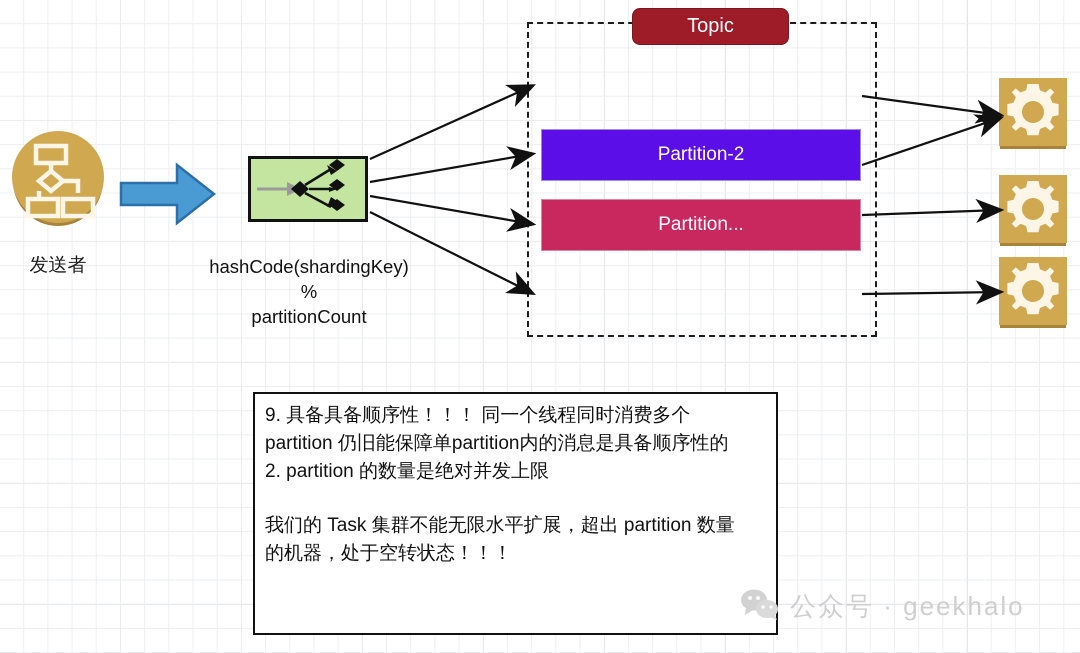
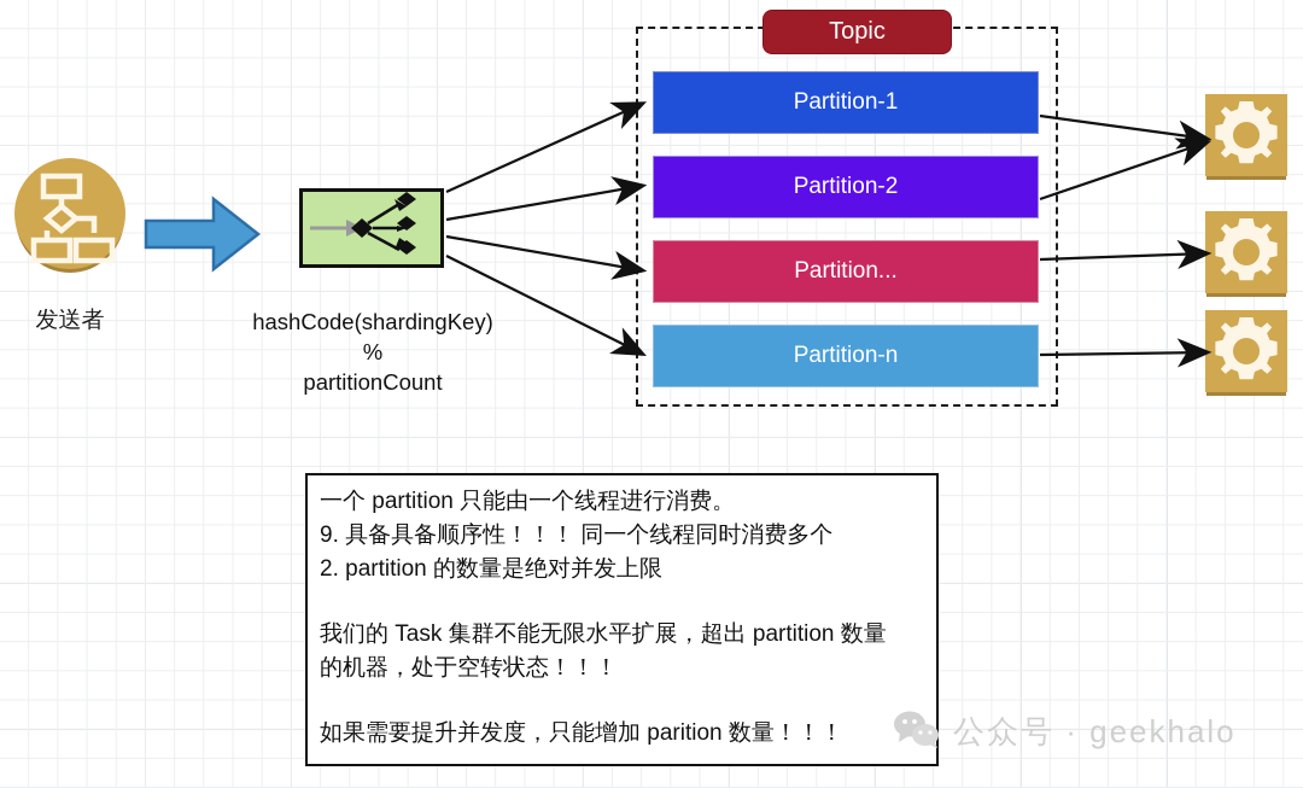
  发送者
  hashCode(shardingKey)
  %
  partitionCount
  Topic
+ Partition-1
  Partition-2
  Partition...
+ Partition-n
+ 一个 partition 只能由一个线程进行消费。
  9. 具备具备顺序性！！！ 同一个线程同时消费多个
- partition 仍旧能保障单partition内的消息是具备顺序性的
  2. partition 的数量是绝对并发上限
  我们的 Task 集群不能无限水平扩展，超出 partition 数量
  的机器，处于空转状态！！！
+ 如果需要提升并发度，只能增加 parition 数量！！！
  公众号 · geekhalo
